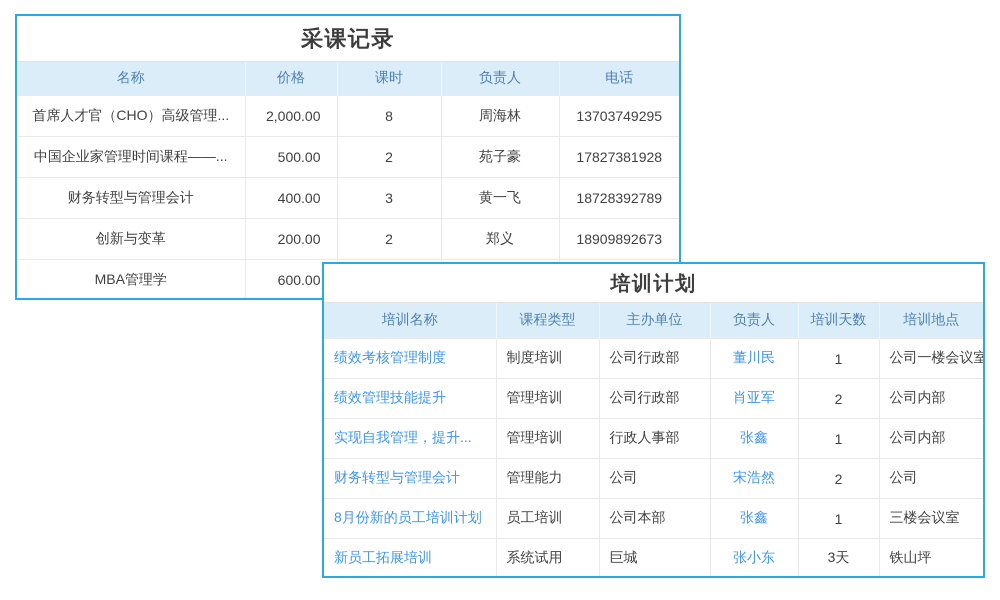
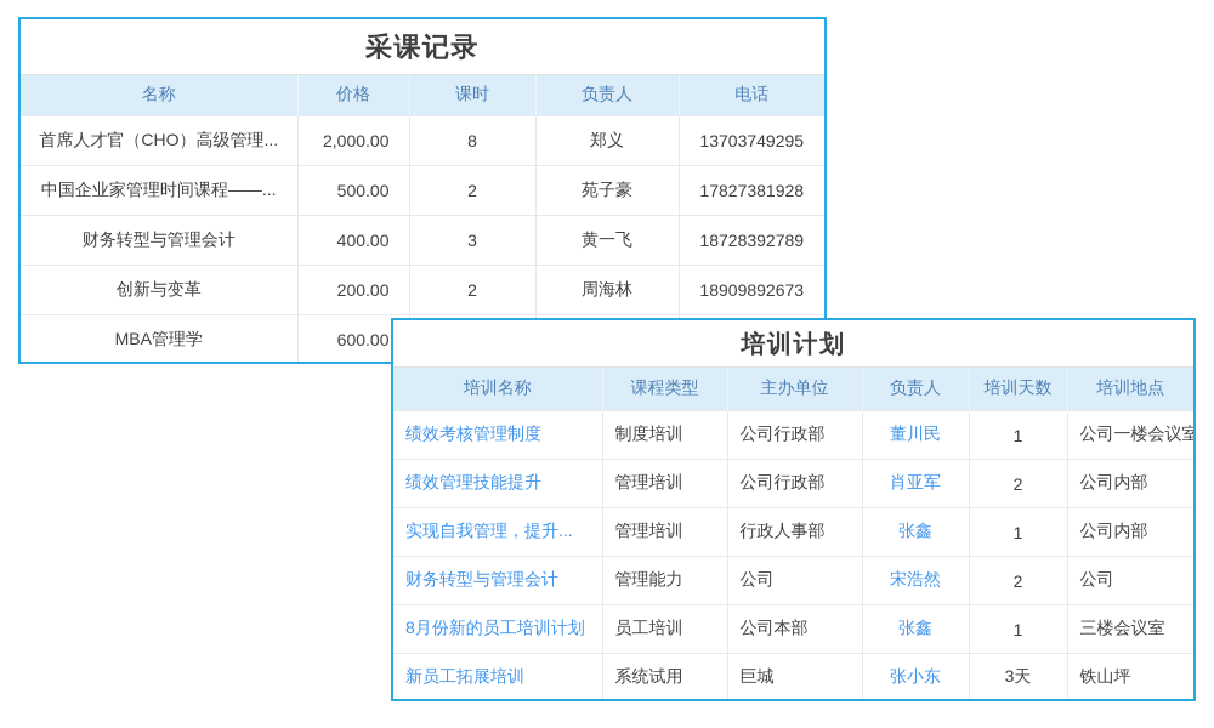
  采课记录
  名称	价格	课时	负责人	电话
- 首席人才官（CHO）高级管理...	2,000.00	8	周海林	13703749295
+ 首席人才官（CHO）高级管理...	2,000.00	8	郑义	13703749295
  中国企业家管理时间课程——...	500.00	2	苑子豪	17827381928
  财务转型与管理会计	400.00	3	黄一飞	18728392789
- 创新与变革	200.00	2	郑义	18909892673
+ 创新与变革	200.00	2	周海林	18909892673
  MBA管理学	600.00
  培训计划
  培训名称	课程类型	主办单位	负责人	培训天数	培训地点
  绩效考核管理制度	制度培训	公司行政部	董川民	1	公司一楼会议室
  绩效管理技能提升	管理培训	公司行政部	肖亚军	2	公司内部
  实现自我管理，提升...	管理培训	行政人事部	张鑫	1	公司内部
  财务转型与管理会计	管理能力	公司	宋浩然	2	公司
  8月份新的员工培训计划	员工培训	公司本部	张鑫	1	三楼会议室
  新员工拓展培训	系统试用	巨城	张小东	3天	铁山坪
